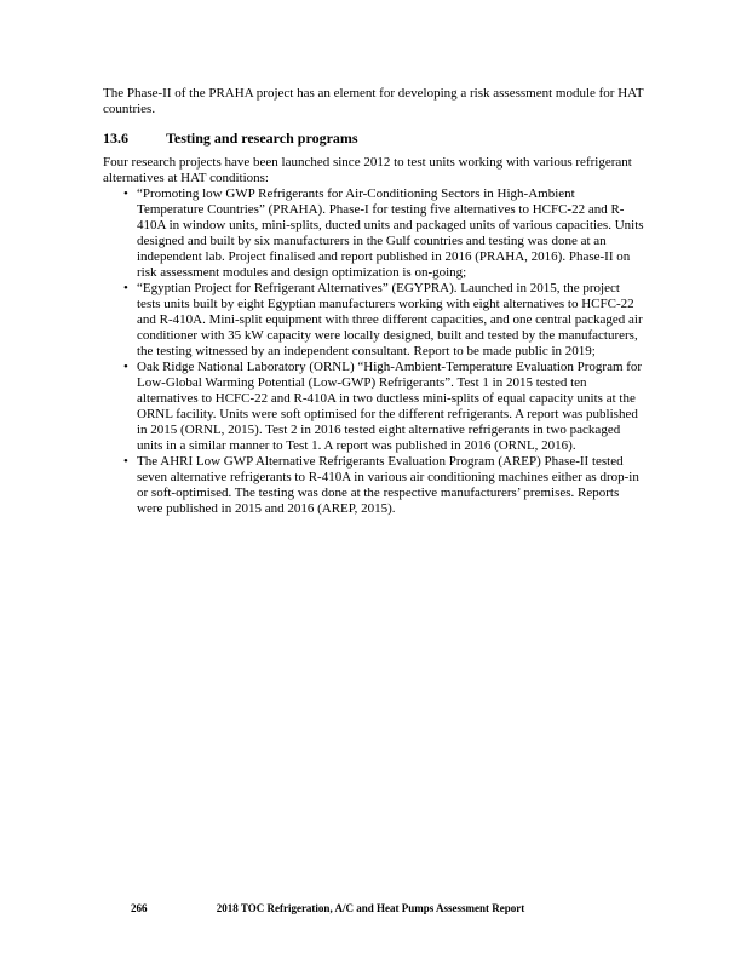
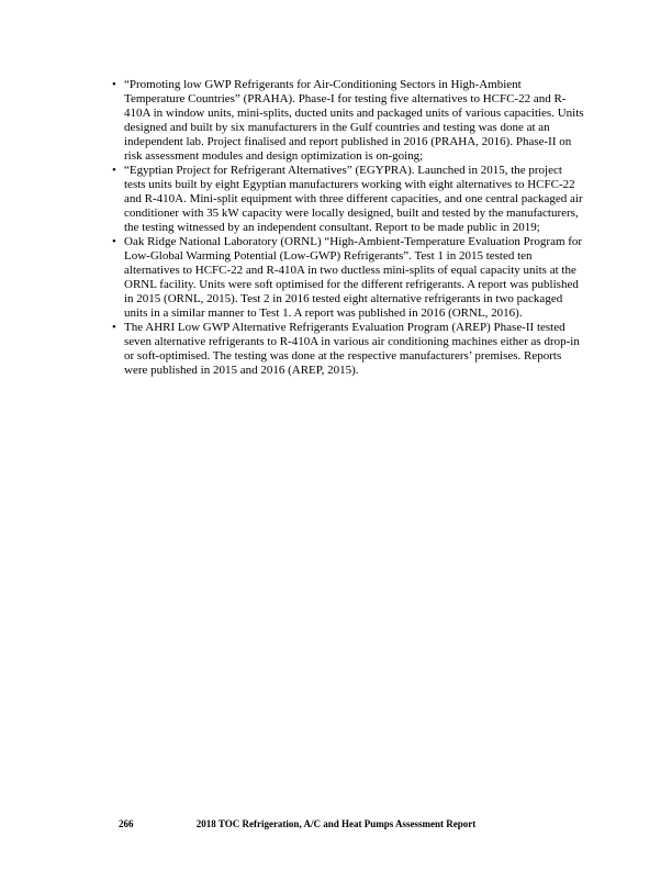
- The Phase-II of the PRAHA project has an element for developing a risk assessment module for HAT countries.
- 13.6
- Testing and research programs
- Four research projects have been launched since 2012 to test units working with various refrigerant alternatives at HAT conditions:
  •
  “Promoting low GWP Refrigerants for Air-Conditioning Sectors in High-Ambient Temperature Countries” (PRAHA). Phase-I for testing five alternatives to HCFC-22 and R-410A in window units, mini-splits, ducted units and packaged units of various capacities. Units designed and built by six manufacturers in the Gulf countries and testing was done at an independent lab. Project finalised and report published in 2016 (PRAHA, 2016). Phase-II on risk assessment modules and design optimization is on-going;
  •
  “Egyptian Project for Refrigerant Alternatives” (EGYPRA). Launched in 2015, the project tests units built by eight Egyptian manufacturers working with eight alternatives to HCFC-22 and R-410A. Mini-split equipment with three different capacities, and one central packaged air conditioner with 35 kW capacity were locally designed, built and tested by the manufacturers, the testing witnessed by an independent consultant. Report to be made public in 2019;
  •
  Oak Ridge National Laboratory (ORNL) “High-Ambient-Temperature Evaluation Program for Low-Global Warming Potential (Low-GWP) Refrigerants”. Test 1 in 2015 tested ten alternatives to HCFC-22 and R-410A in two ductless mini-splits of equal capacity units at the ORNL facility. Units were soft optimised for the different refrigerants. A report was published in 2015 (ORNL, 2015). Test 2 in 2016 tested eight alternative refrigerants in two packaged units in a similar manner to Test 1. A report was published in 2016 (ORNL, 2016).
  •
  The AHRI Low GWP Alternative Refrigerants Evaluation Program (AREP) Phase-II tested seven alternative refrigerants to R-410A in various air conditioning machines either as drop-in or soft-optimised. The testing was done at the respective manufacturers’ premises. Reports were published in 2015 and 2016 (AREP, 2015).
  266
  2018 TOC Refrigeration, A/C and Heat Pumps Assessment Report
